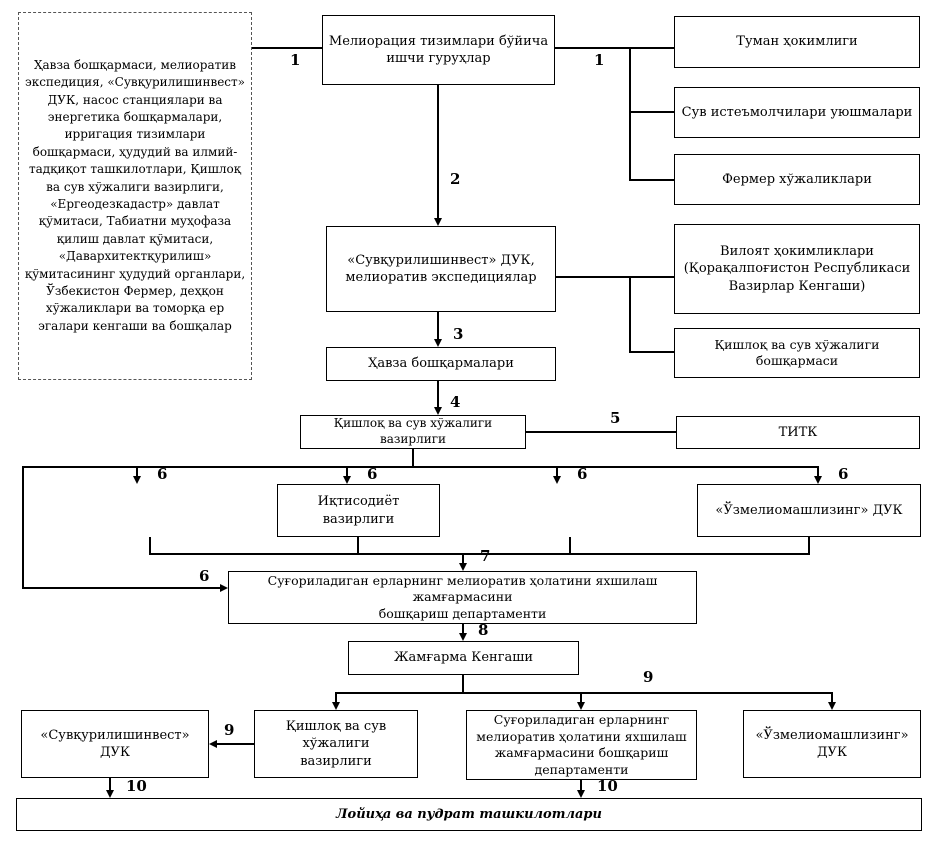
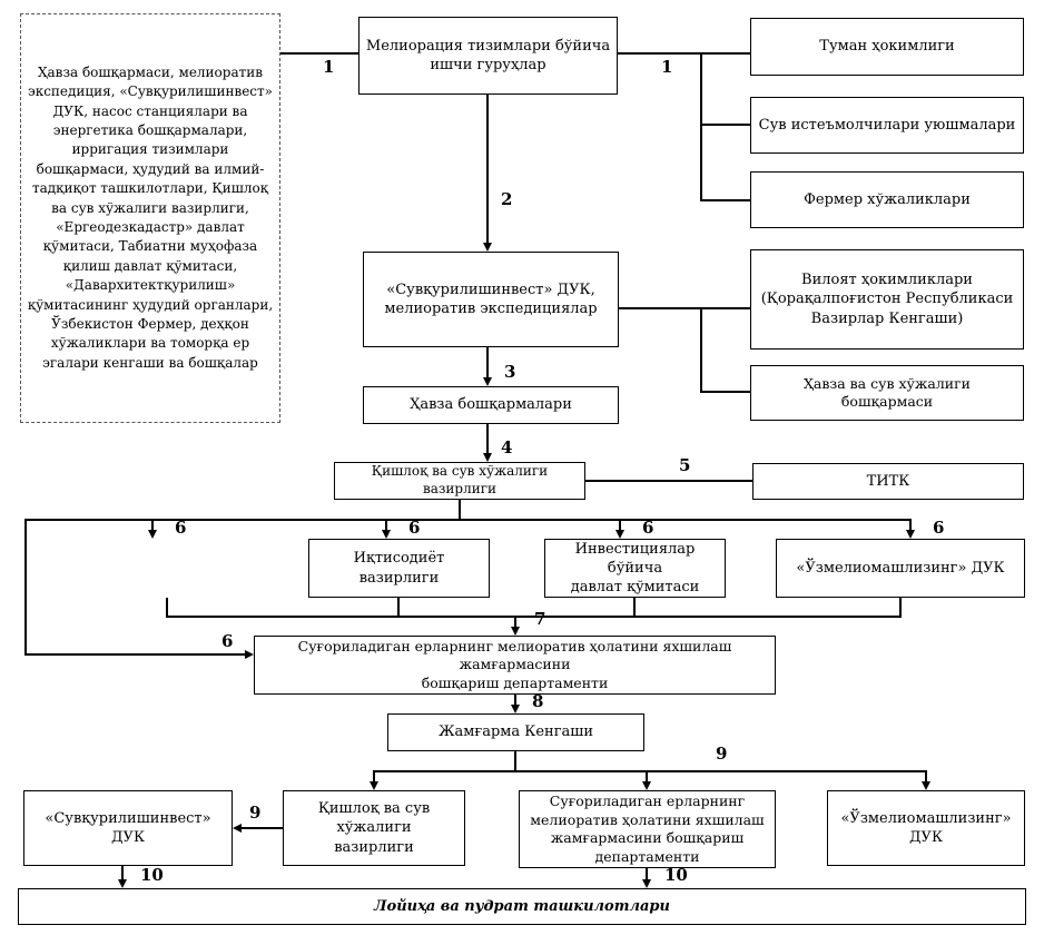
  Ҳавза бошқармаси, мелиоратив экспедиция, «Сувқурилишинвест» ДУК, насос станциялари ва энергетика бошқармалари, ирригация тизимлари бошқармаси, ҳудудий ва илмий-тадқиқот ташкилотлари, Қишлоқ ва сув хўжалиги вазирлиги, «Ергеодезкадастр» давлат қўмитаси, Табиатни муҳофаза қилиш давлат қўмитаси, «Давархитектқурилиш» қўмитасининг ҳудудий органлари, Ўзбекистон Фермер, деҳқон хўжаликлари ва томорқа ер эгалари кенгаши ва бошқалар
  Мелиорация тизимлари бўйича
  ишчи гуруҳлар
  Туман ҳокимлиги
  Сув истеъмолчилари уюшмалари
  Фермер хўжаликлари
  «Сувқурилишинвест» ДУК,
  мелиоратив экспедициялар
  Вилоят ҳокимликлари
  (Қорақалпоғистон Республикаси
  Вазирлар Кенгаши)
- Қишлоқ ва сув хўжалиги бошқармаси
+ Ҳавза ва сув хўжалиги бошқармаси
  Ҳавза бошқармалари
  Қишлоқ ва сув хўжалиги вазирлиги
  ТИТК
  Иқтисодиёт вазирлиги
+ Инвестициялар бўйича
+ давлат қўмитаси
  «Ўзмелиомашлизинг» ДУК
  Суғориладиган ерларнинг мелиоратив ҳолатини яхшилаш жамғармасини
  бошқариш департаменти
  Жамғарма Кенгаши
  «Сувқурилишинвест» ДУК
  Қишлоқ ва сув хўжалиги
  вазирлиги
  Суғориладиган ерларнинг
  мелиоратив ҳолатини яхшилаш
  жамғармасини бошқариш
  департаменти
  «Ўзмелиомашлизинг» ДУК
  Лойиҳа ва пудрат ташкилотлари
  1
  1
  2
  3
  4
  5
  6
  6
  6
  6
  6
  7
  8
  9
  9
  10
  10
